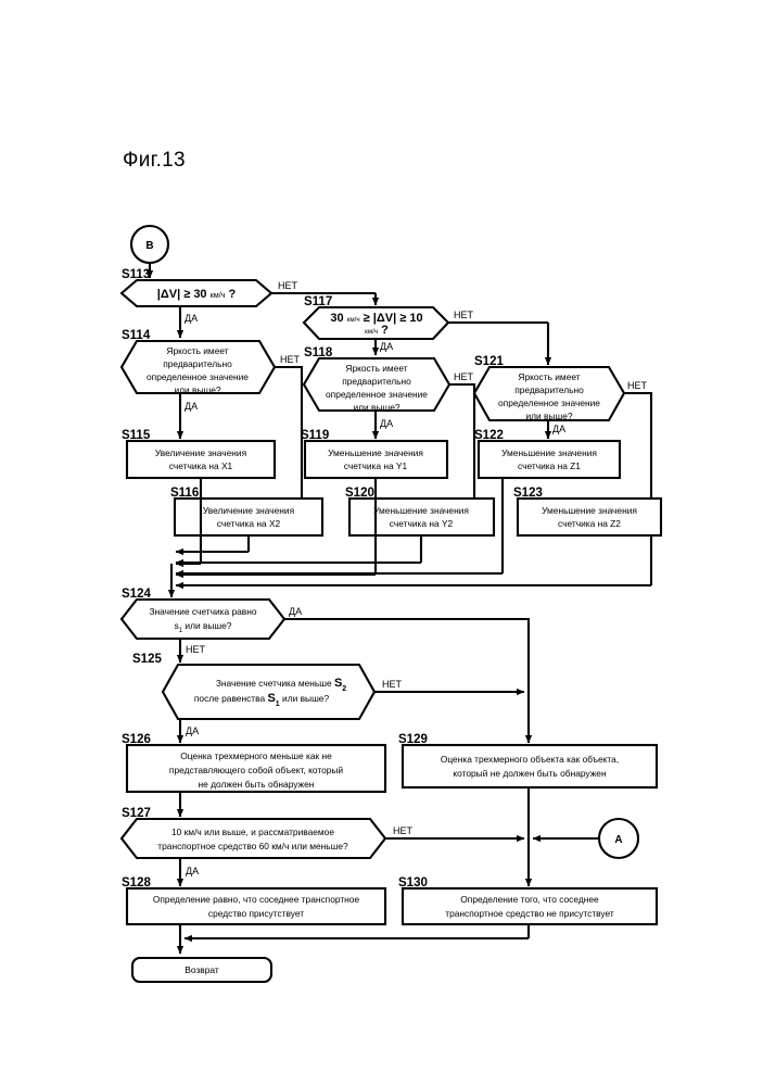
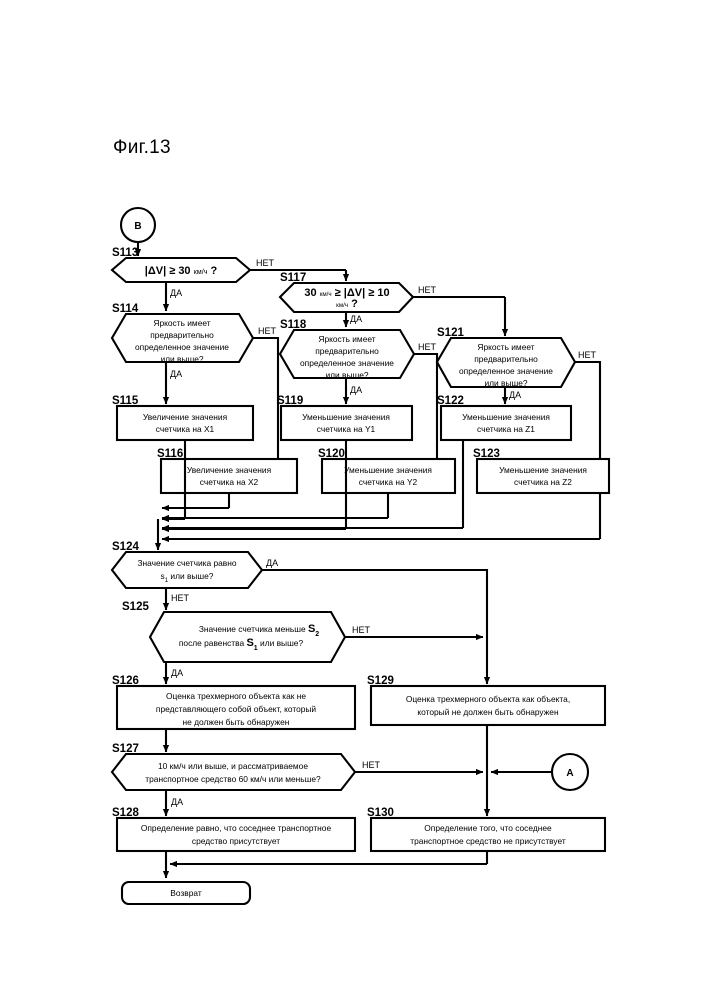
  Фиг.13
  B
  S113
  |ΔV| ≥ 30 км/ч ?
  НЕТ
  ДА
  S114
  Яркость имеет
  предварительно
  определенное значение
  или выше?
  НЕТ
  ДА
  S115
  Увеличение значения
  счетчика на X1
  S116
  Увеличение значения
  счетчика на X2
  S117
  30 ≥ |ΔV| ≥ 10
  НЕТ
  ДА
  S118
  Яркость имеет
  предварительно
  определенное значение
  или выше?
  НЕТ
  ДА
  S119
  Уменьшение значения
  счетчика на Y1
  S120
  меньшение значения
  счетчика на Y2
  S121
  Яркость имеет
  предварительно
  определенное значение
  или выше?
  НЕТ
  ДА
  S122
  Уменьшение значения
  счетчика на Z1
  S123
  Уменьшение значения
  счетчика на Z2
  S124
  Значение счетчика равно
  s или выше?
  ДА
  НЕТ
  S125
  Значение счетчика меньше S
  после равенства S или выше?
  НЕТ
  ДА
  S126
- Оценка трехмерного меньше как не
+ Оценка трехмерного объекта как не
  представляющего собой объект, который
  не должен быть обнаружен
  S129
  Оценка трехмерного объекта как объекта,
  который не должен быть обнаружен
  S127
  10 км/ч или выше, и рассматриваемое
  транспортное средство 60 км/ч или меньше?
  НЕТ
  ДА
  A
  S128
  Определение равно, что соседнее транспортное
  средство присутствует
  S130
  Определение того, что соседнее
  транспортное средство не присутствует
  Возврат
